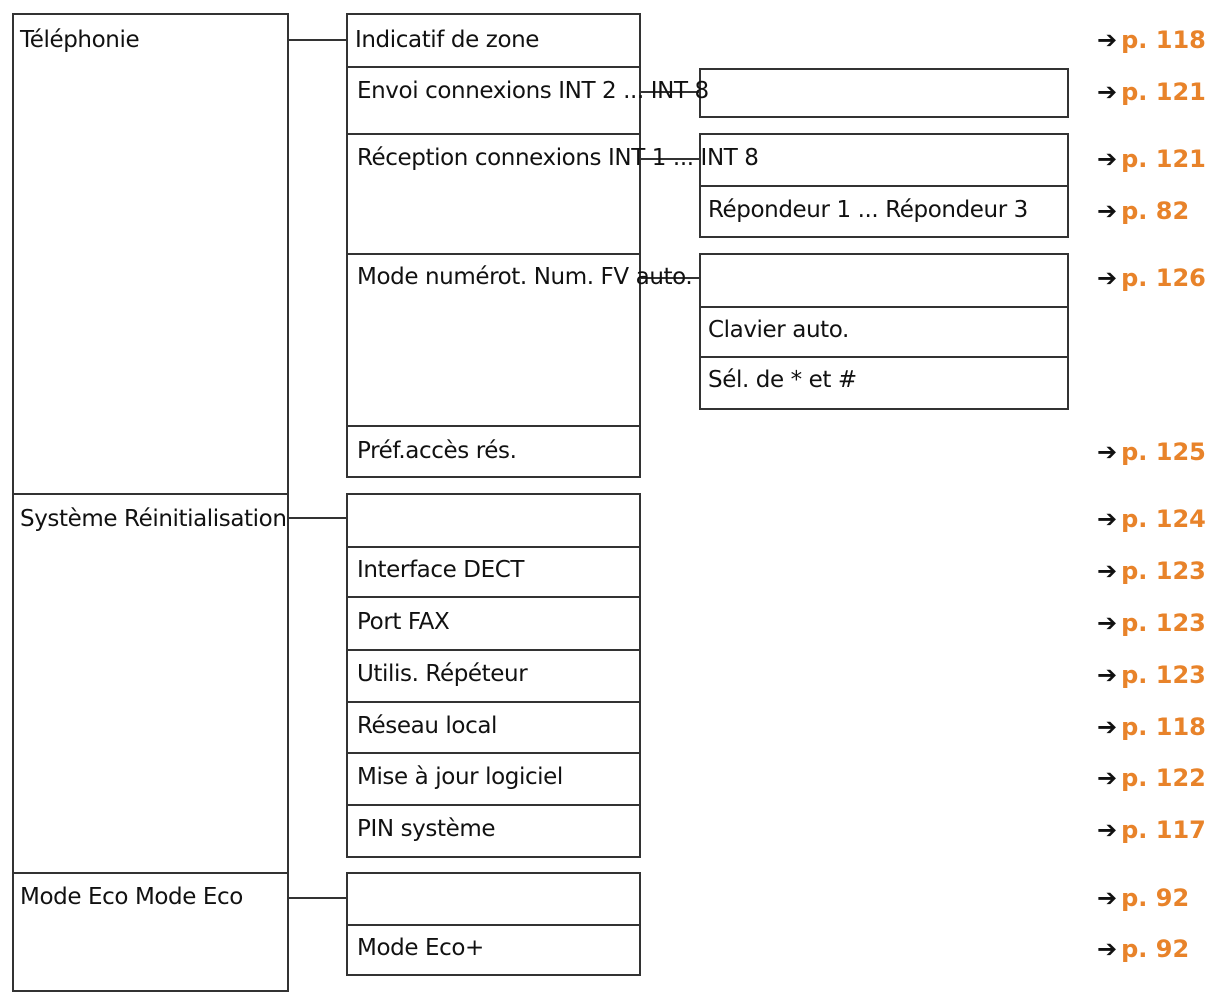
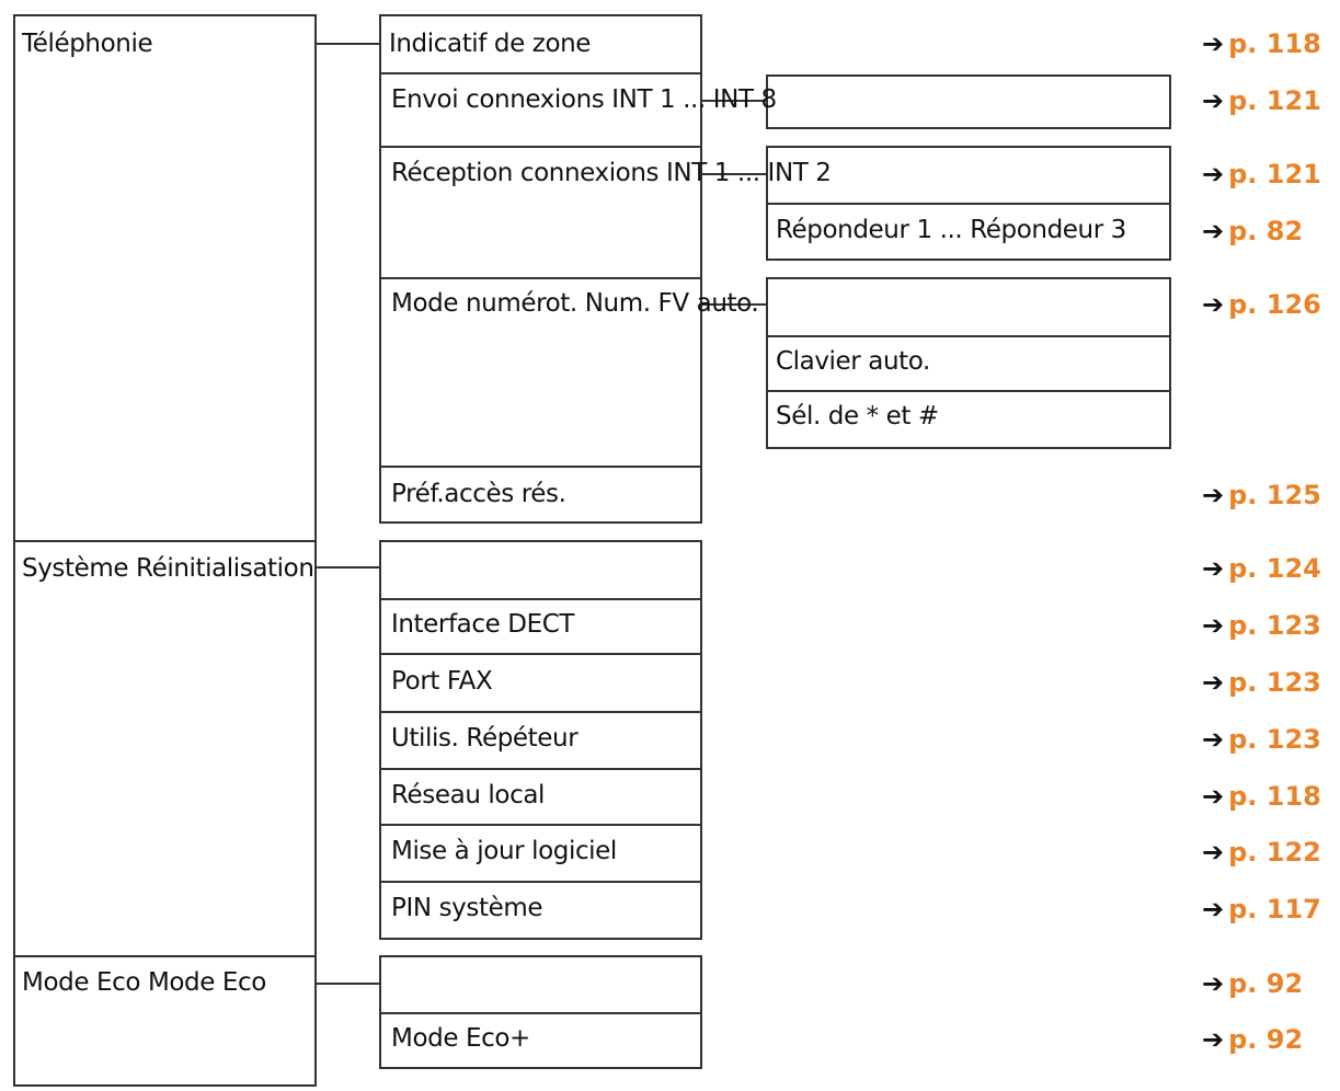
  Téléphonie
  Système Réinitialisation
  Mode Eco Mode Eco
  Indicatif de zone
- Envoi connexions INT 2 ... INT 8
+ Envoi connexions INT 1 ... INT 8
- Réception connexions INT 1 ... INT 8
+ Réception connexions INT 1 ... INT 2
  Mode numérot. Num. FV auto.
  Préf.accès rés.
  Répondeur 1 ... Répondeur 3
  Clavier auto.
  Sél. de * et #
  Interface DECT
  Port FAX
  Utilis. Répéteur
  Réseau local
  Mise à jour logiciel
  PIN système
  Mode Eco+
  ➔ p. 118
  ➔ p. 121
  ➔ p. 121
  ➔ p. 82
  ➔ p. 126
  ➔ p. 125
  ➔ p. 124
  ➔ p. 123
  ➔ p. 123
  ➔ p. 123
  ➔ p. 118
  ➔ p. 122
  ➔ p. 117
  ➔ p. 92
  ➔ p. 92
